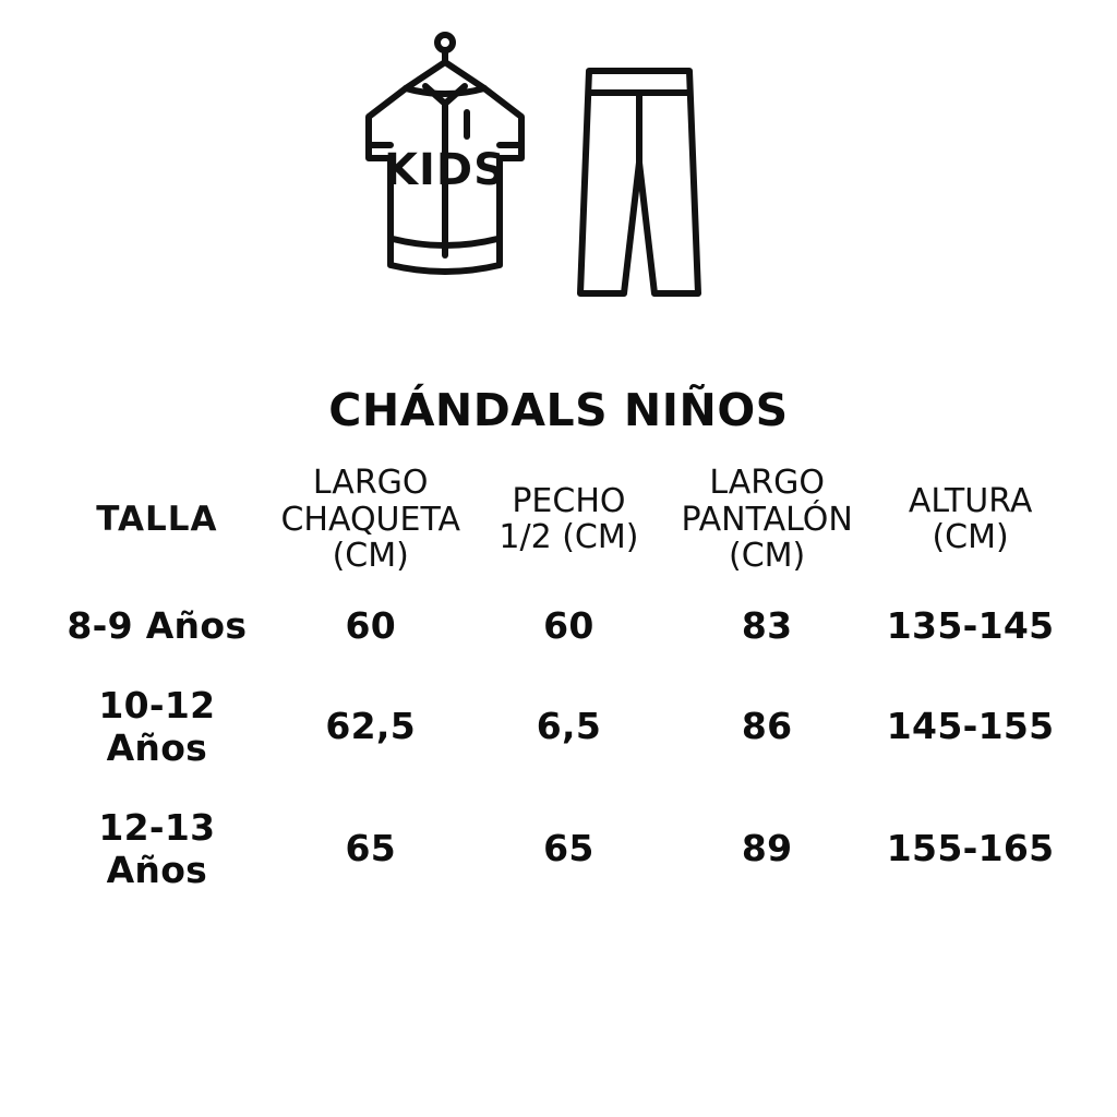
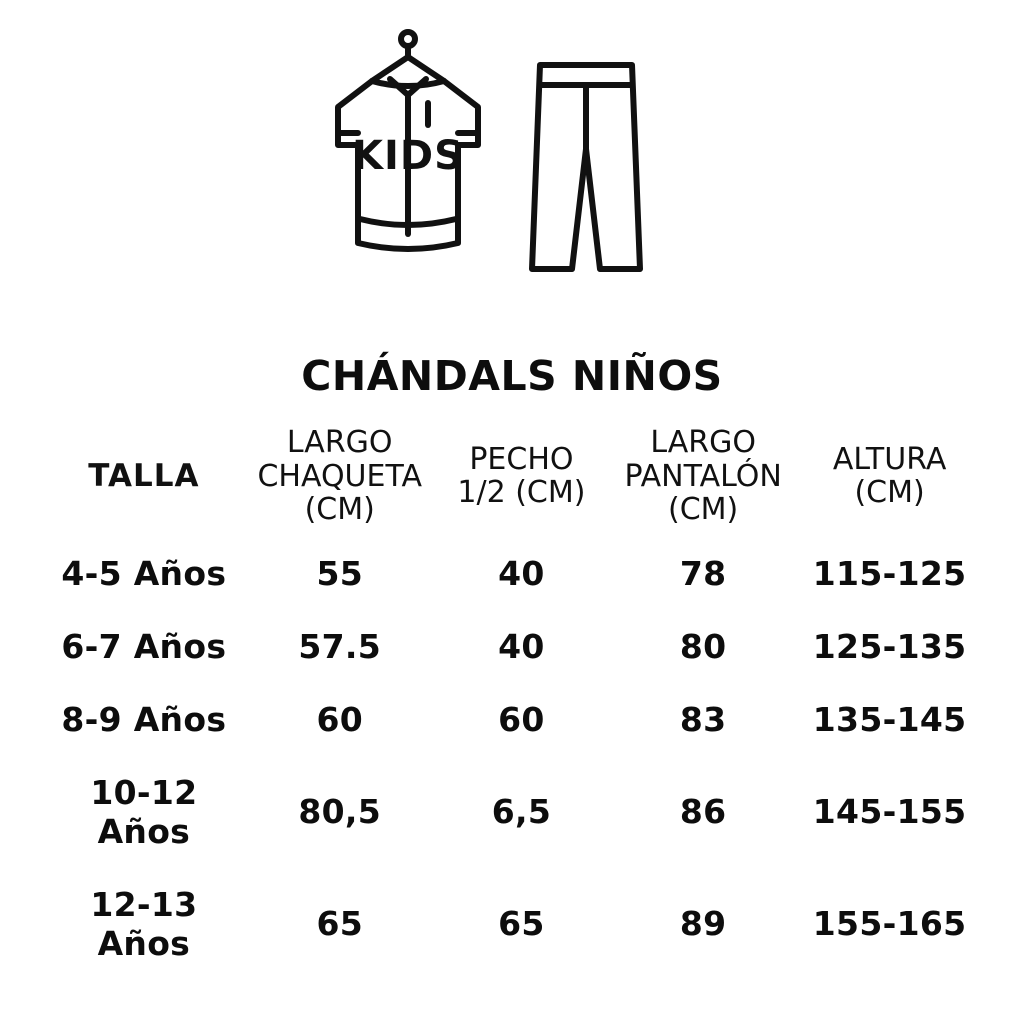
  KIDS
  CHÁNDALS NIÑOS
  TALLA	LARGO CHAQUETA (CM)	PECHO 1/2 (CM)	LARGO PANTALÓN (CM)	ALTURA (CM)
+ 4-5 Años	55	40	78	115-125
+ 6-7 Años	57.5	40	80	125-135
  8-9 Años	60	60	83	135-145
- 10-12 Años	62,5	6,5	86	145-155
+ 10-12 Años	80,5	6,5	86	145-155
  12-13 Años	65	65	89	155-165
